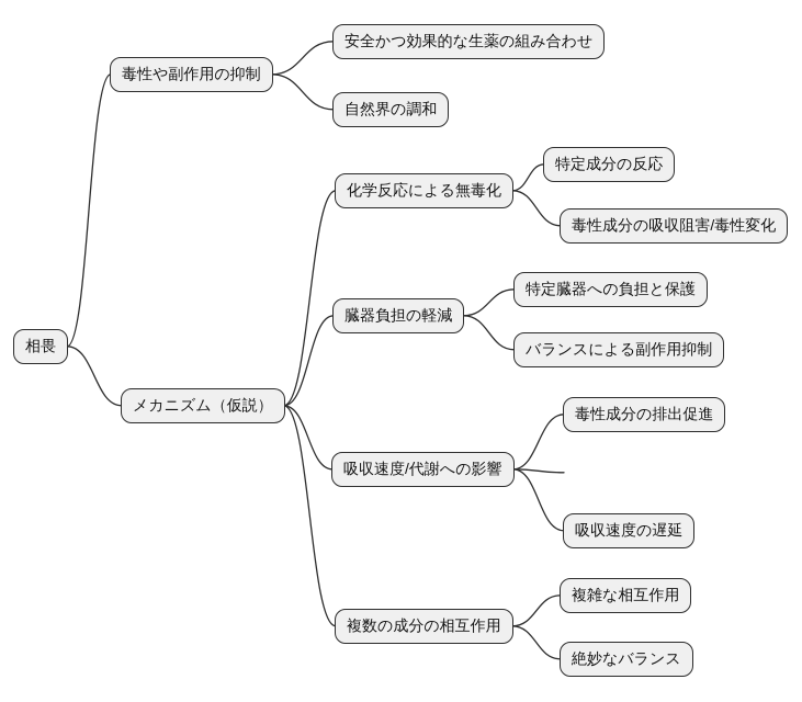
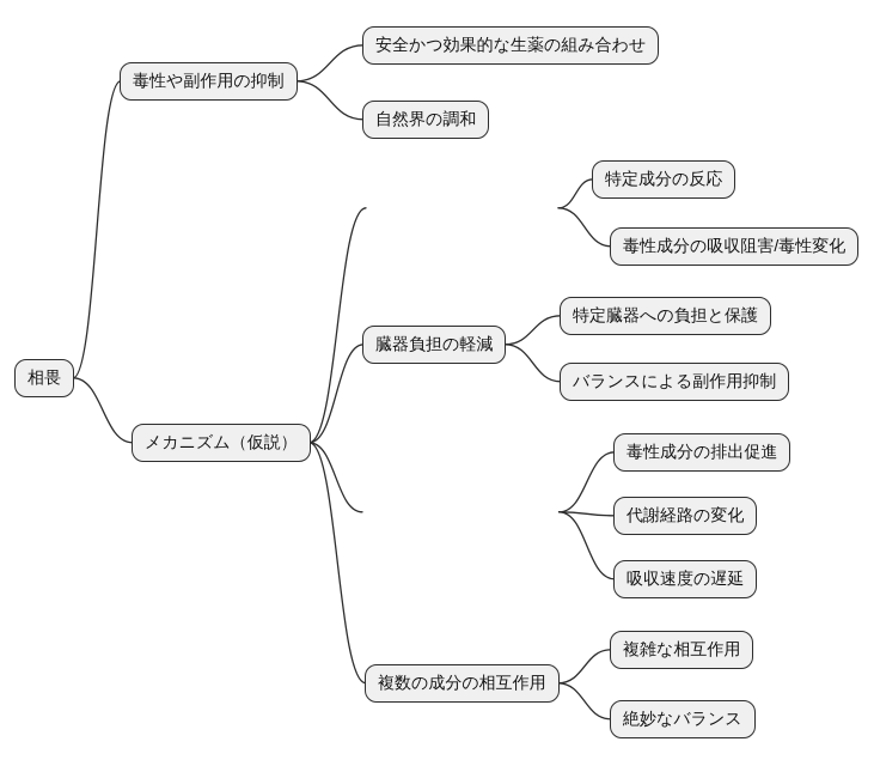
  相畏
  毒性や副作用の抑制
  安全かつ効果的な生薬の組み合わせ
  自然界の調和
  メカニズム（仮説）
- 化学反応による無毒化
  特定成分の反応
  毒性成分の吸収阻害/毒性変化
  臓器負担の軽減
  特定臓器への負担と保護
  バランスによる副作用抑制
- 吸収速度/代謝への影響
  毒性成分の排出促進
+ 代謝経路の変化
  吸収速度の遅延
  複数の成分の相互作用
  複雑な相互作用
  絶妙なバランス
